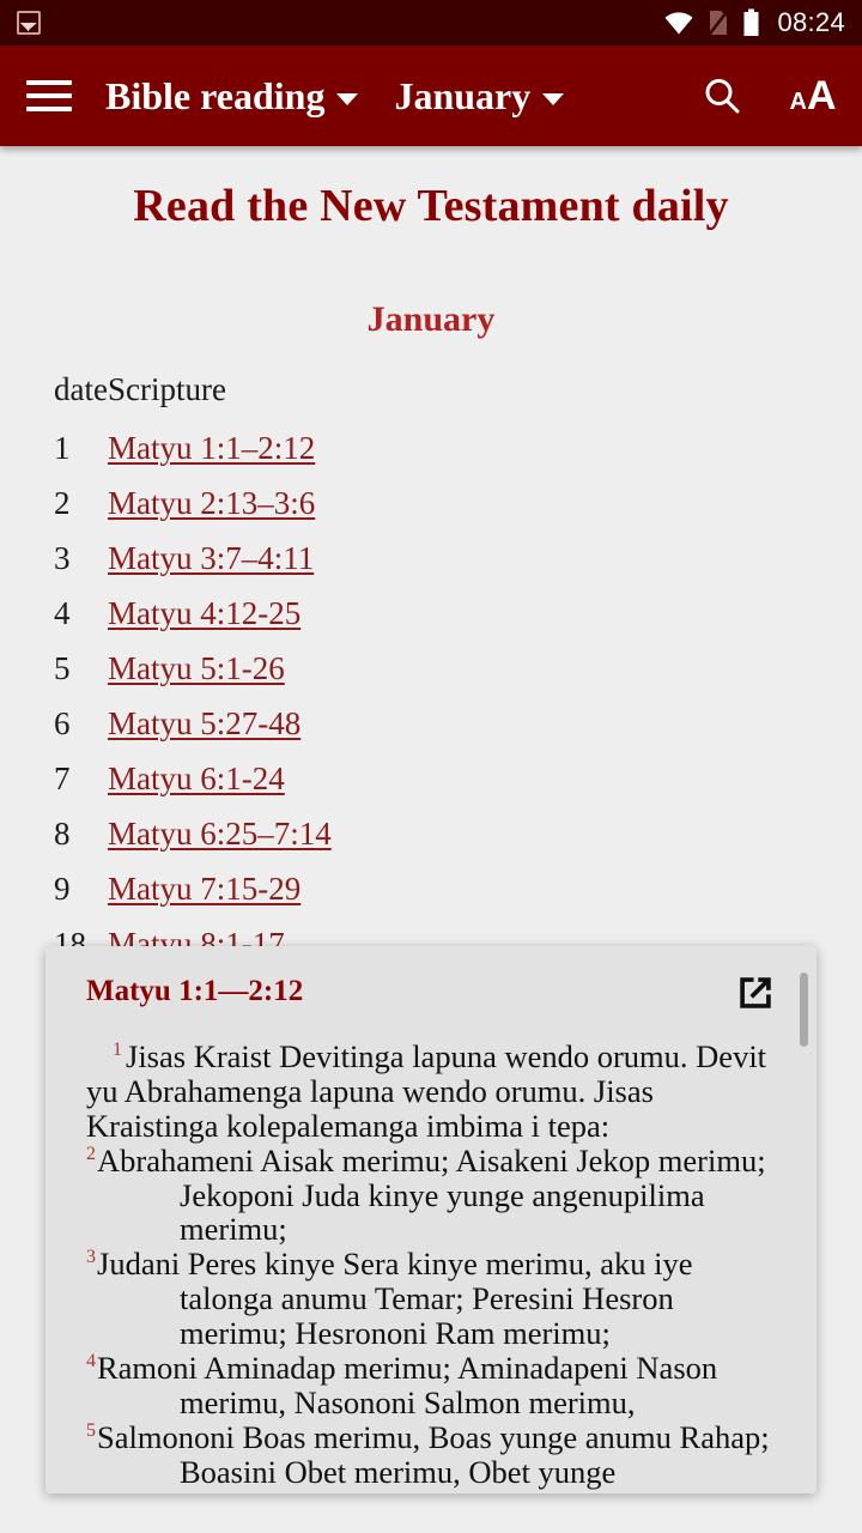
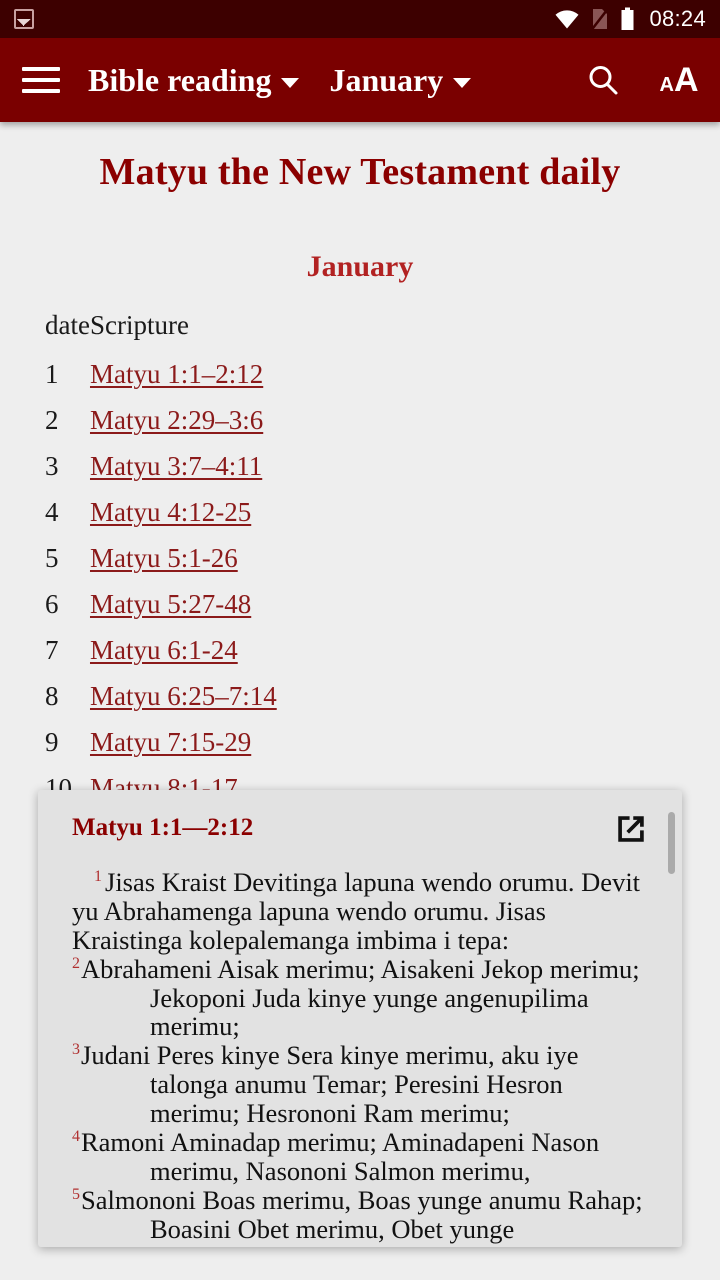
  08:24
  Bible reading
  January
  AA
- Read the New Testament daily
+ Matyu the New Testament daily
  January
  date	Scripture
  1	Matyu 1:1–2:12
- 2	Matyu 2:13–3:6
+ 2	Matyu 2:29–3:6
  3	Matyu 3:7–4:11
  4	Matyu 4:12-25
  5	Matyu 5:1-26
  6	Matyu 5:27-48
  7	Matyu 6:1-24
  8	Matyu 6:25–7:14
  9	Matyu 7:15-29
- 18	Matyu 8:1-17
+ 10	Matyu 8:1-17
  Matyu 1:1—2:12
  1 Jisas Kraist Devitinga lapuna wendo orumu. Devit yu Abrahamenga lapuna wendo orumu. Jisas Kraistinga kolepalemanga imbima i tepa:
  2Abrahameni Aisak merimu; Aisakeni Jekop merimu; Jekoponi Juda kinye yunge angenupilima merimu;
  3Judani Peres kinye Sera kinye merimu, aku iye talonga anumu Temar; Peresini Hesron merimu; Hesrononi Ram merimu;
  4Ramoni Aminadap merimu; Aminadapeni Nason merimu, Nasononi Salmon merimu,
  5Salmononi Boas merimu, Boas yunge anumu Rahap; Boasini Obet merimu, Obet yunge
